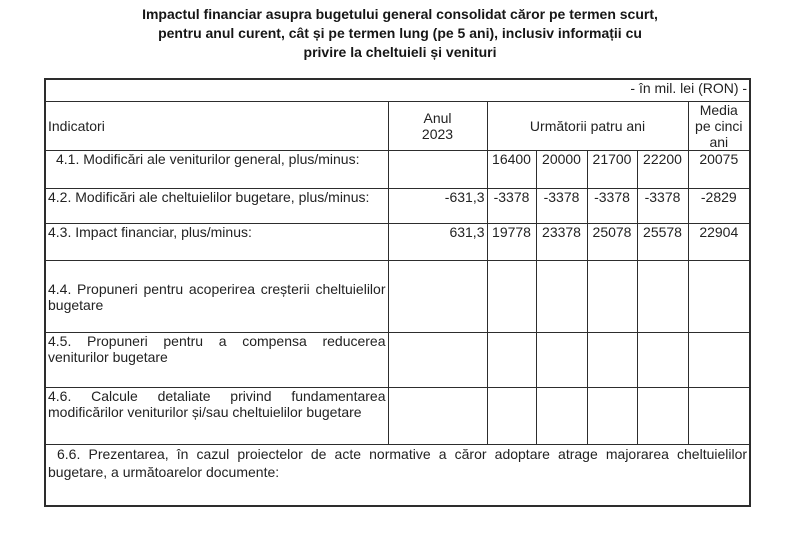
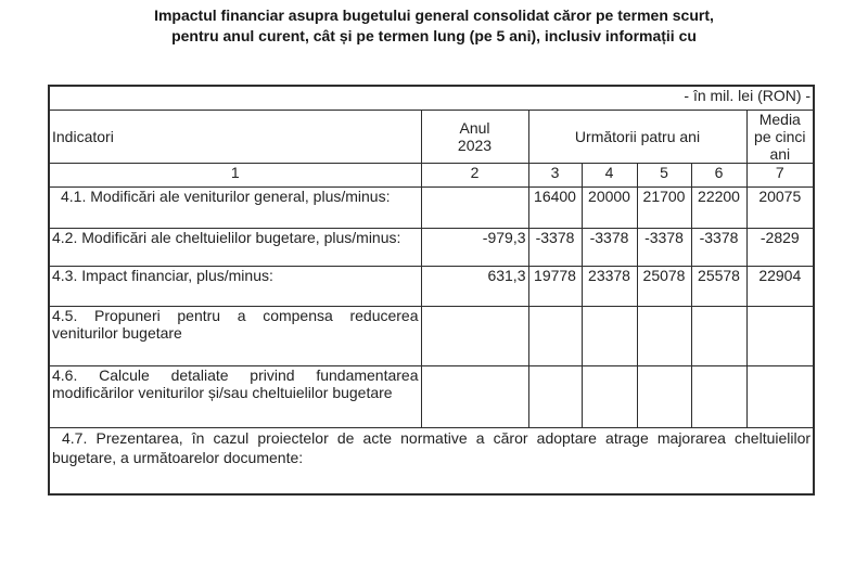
  Impactul financiar asupra bugetului general consolidat căror pe termen scurt,
  pentru anul curent, cât și pe termen lung (pe 5 ani), inclusiv informații cu
- privire la cheltuieli și venituri
  - în mil. lei (RON) -
  Indicatori	Anul 2023	Următorii patru ani	Media pe cinci ani
+ 1	2	3	4	5	6	7
  4.1. Modificări ale veniturilor general, plus/minus:		16400	20000	21700	22200	20075
- 4.2. Modificări ale cheltuielilor bugetare, plus/minus:	-631,3	-3378	-3378	-3378	-3378	-2829
+ 4.2. Modificări ale cheltuielilor bugetare, plus/minus:	-979,3	-3378	-3378	-3378	-3378	-2829
  4.3. Impact financiar, plus/minus:	631,3	19778	23378	25078	25578	22904
- 4.4. Propuneri pentru acoperirea creșterii cheltuielilor bugetare
  4.5. Propuneri pentru a compensa reducerea veniturilor bugetare
  4.6. Calcule detaliate privind fundamentarea modificărilor veniturilor și/sau cheltuielilor bugetare
- 6.6. Prezentarea, în cazul proiectelor de acte normative a căror adoptare atrage majorarea cheltuielilor bugetare, a următoarelor documente:
+ 4.7. Prezentarea, în cazul proiectelor de acte normative a căror adoptare atrage majorarea cheltuielilor bugetare, a următoarelor documente:
